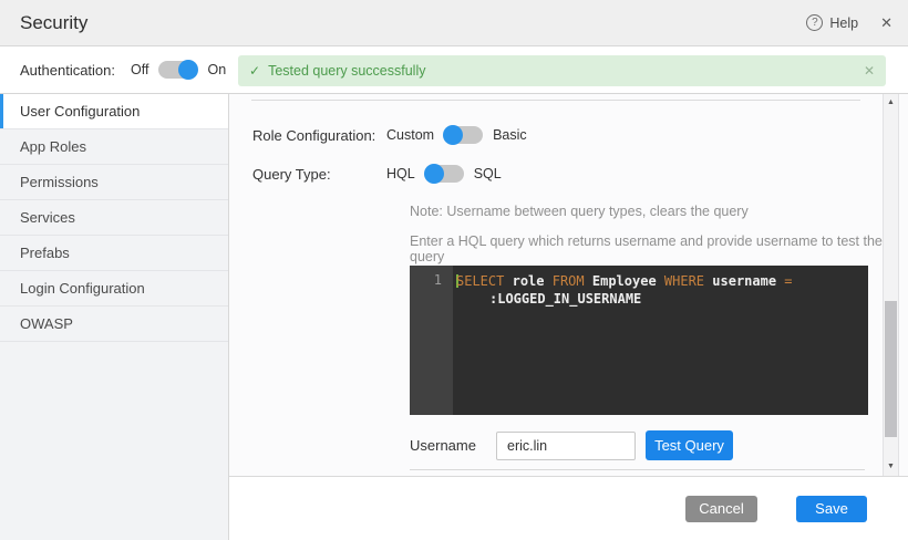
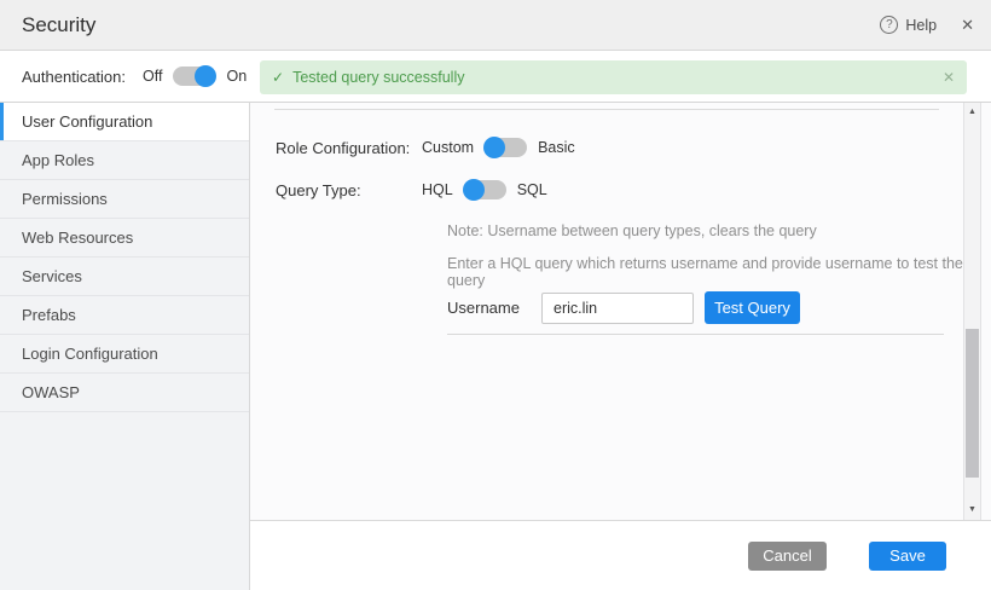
  Security
  ?
  Help
  ✕
  Authentication:
  Off
  On
  ✓
  Tested query successfully
  ✕
  User Configuration
  App Roles
  Permissions
+ Web Resources
  Services
  Prefabs
  Login Configuration
  OWASP
  Role Configuration:
  Custom
  Basic
  Query Type:
  HQL
  SQL
  Note: Username between query types, clears the query
  Enter a HQL query which returns username and provide username to test the query
- 1
- SELECT role FROM Employee WHERE username =
- :LOGGED_IN_USERNAME
  Username
  eric.lin
  Test Query
  Cancel
  Save
